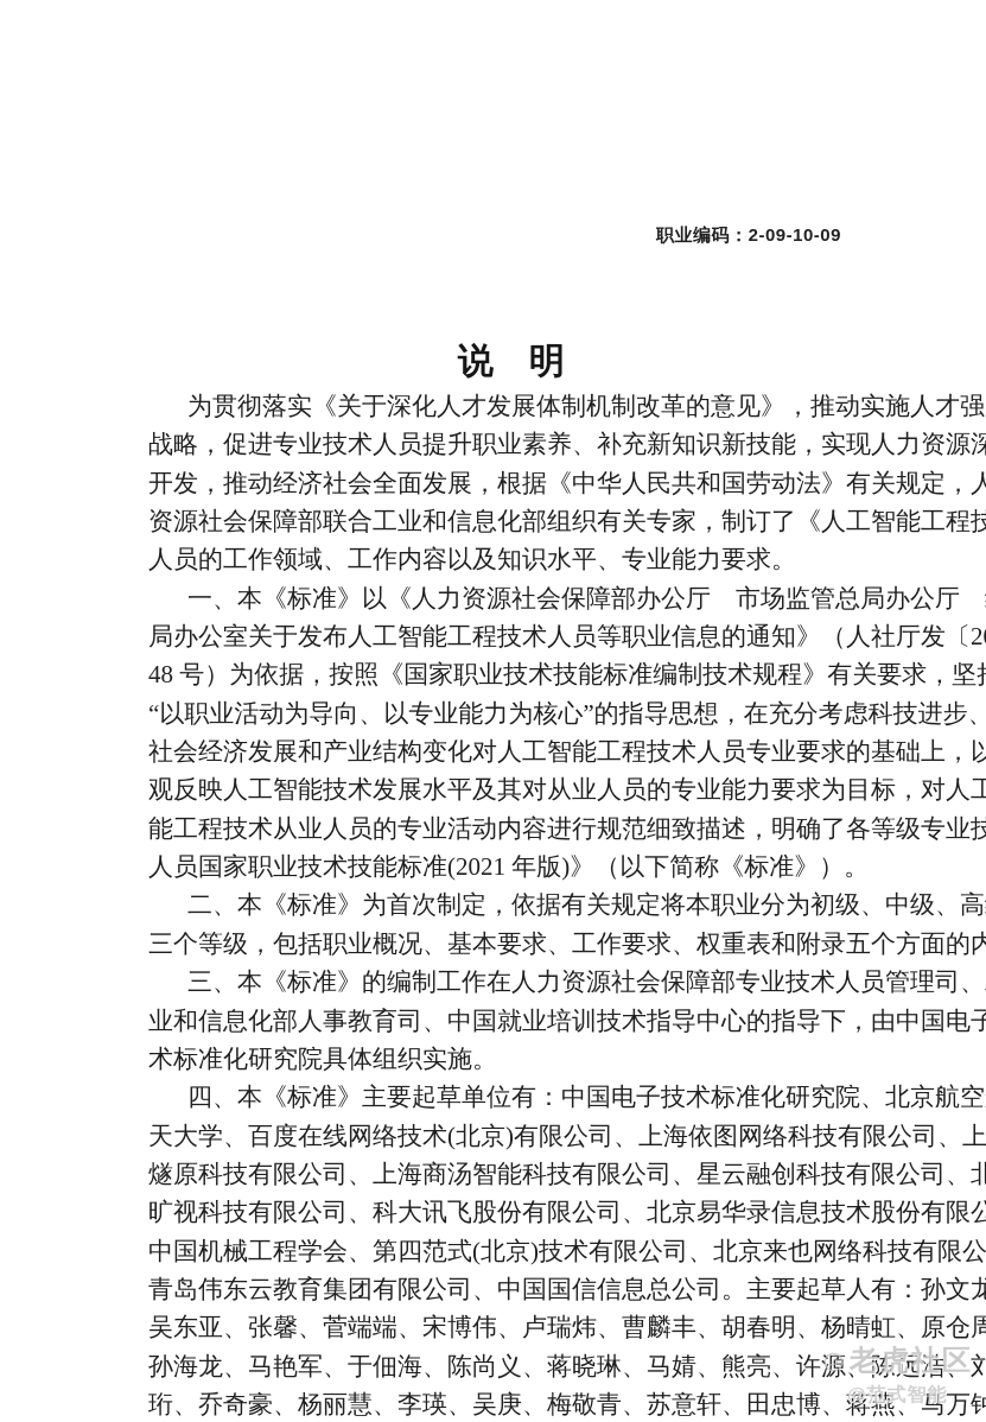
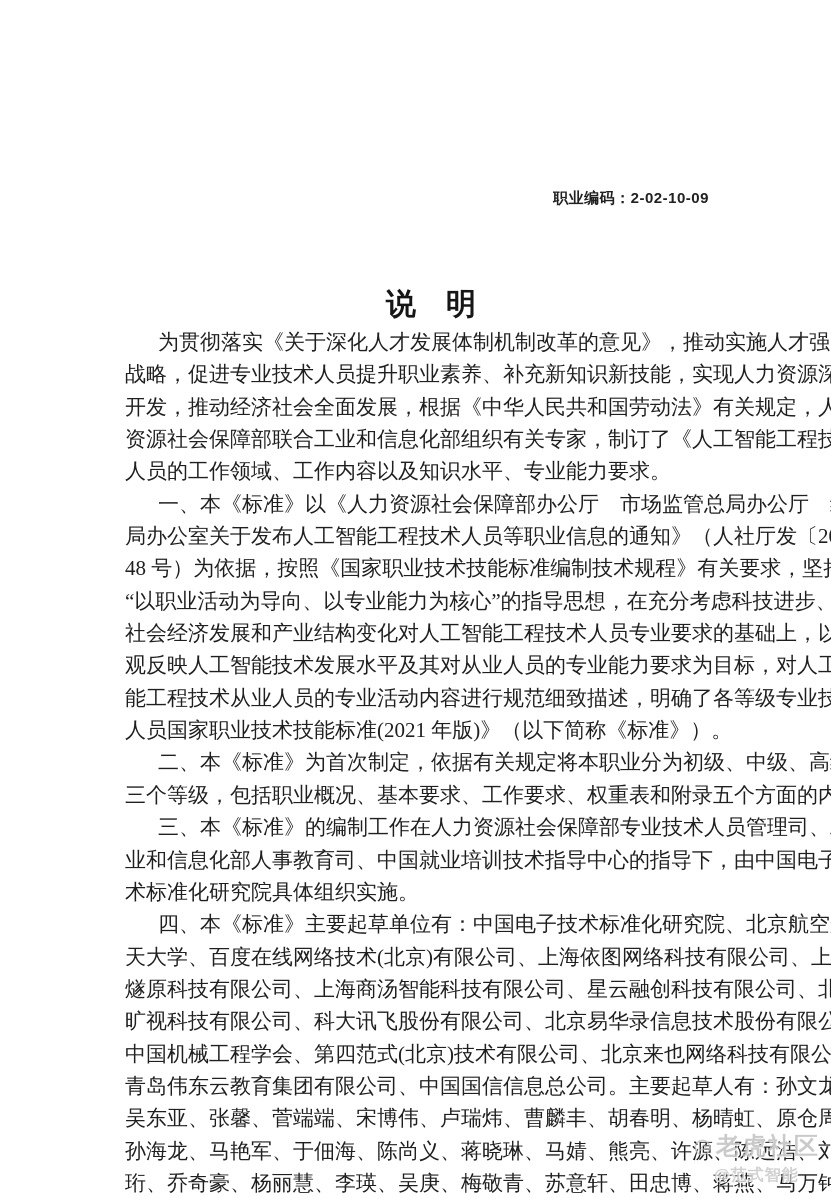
- 职业编码：2-09-10-09
+ 职业编码：2-02-10-09
  说 明
  为贯彻落实《关于深化人才发展体制机制改革的意见》，推动实施人才强
  战略，促进专业技术人员提升职业素养、补充新知识新技能，实现人力资源深
  开发，推动经济社会全面发展，根据《中华人民共和国劳动法》有关规定，人
  资源社会保障部联合工业和信息化部组织有关专家，制订了《人工智能工程技
  人员的工作领域、工作内容以及知识水平、专业能力要求。
  一、本《标准》以《人力资源社会保障部办公厅 市场监管总局办公厅
  局办公室关于发布人工智能工程技术人员等职业信息的通知》（人社厅发〔2
  48 号）为依据，按照《国家职业技术技能标准编制技术规程》有关要求，坚
  “以职业活动为导向、以专业能力为核心”的指导思想，在充分考虑科技进步、
  社会经济发展和产业结构变化对人工智能工程技术人员专业要求的基础上，以
  观反映人工智能技术发展水平及其对从业人员的专业能力要求为目标，对人工
  能工程技术从业人员的专业活动内容进行规范细致描述，明确了各等级专业技
  人员国家职业技术技能标准(2021 年版)》（以下简称《标准》）。
  二、本《标准》为首次制定，依据有关规定将本职业分为初级、中级、高
  三个等级，包括职业概况、基本要求、工作要求、权重表和附录五个方面的内
  三、本《标准》的编制工作在人力资源社会保障部专业技术人员管理司、
  业和信息化部人事教育司、中国就业培训技术指导中心的指导下，由中国电子
  术标准化研究院具体组织实施。
  四、本《标准》主要起草单位有：中国电子技术标准化研究院、北京航空
  天大学、百度在线网络技术(北京)有限公司、上海依图网络科技有限公司、上
  燧原科技有限公司、上海商汤智能科技有限公司、星云融创科技有限公司、北
  旷视科技有限公司、科大讯飞股份有限公司、北京易华录信息技术股份有限公
  中国机械工程学会、第四范式(北京)技术有限公司、北京来也网络科技有限公
  青岛伟东云教育集团有限公司、中国国信信息总公司。主要起草人有：孙文龙
  吴东亚、张馨、菅端端、宋博伟、卢瑞炜、曹麟丰、胡春明、杨晴虹、原仓周
  孙海龙、马艳军、于佃海、陈尚义、蒋晓琳、马婧、熊亮、许源、
  珩、乔奇豪、杨丽慧、李瑛、吴庚、梅敬青、苏意轩、田忠博、蒋
  老虎社区
  @范式智能
